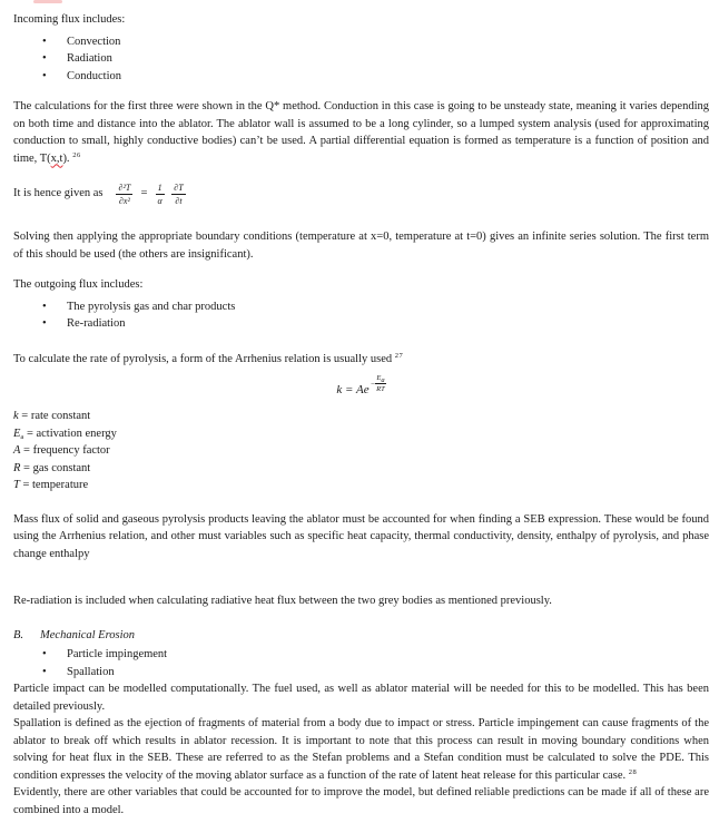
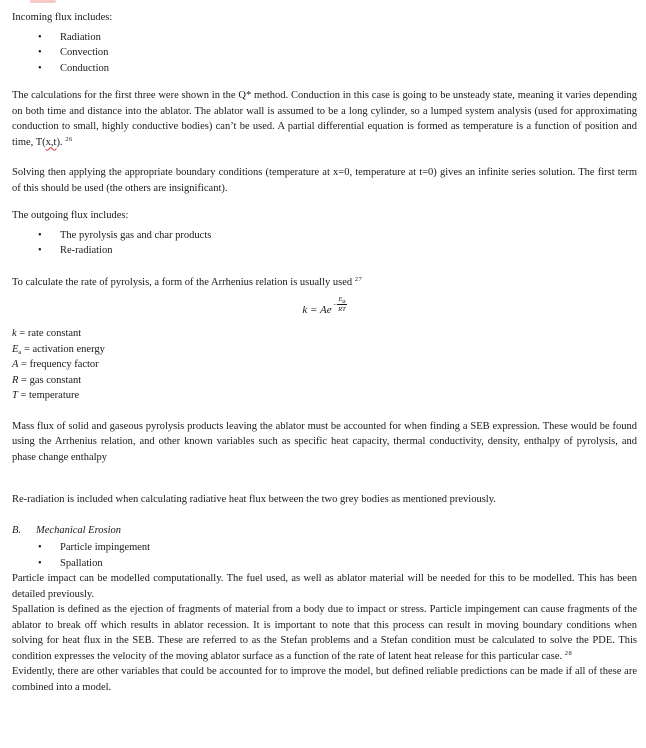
  Incoming flux includes:
  •
- Convection
+ Radiation
  •
- Radiation
+ Convection
  •
  Conduction
  The calculations for the first three were shown in the Q* method. Conduction in this case is going to be unsteady state, meaning it varies depending on both time and distance into the ablator. The ablator wall is assumed to be a long cylinder, so a lumped system analysis (used for approximating conduction to small, highly conductive bodies) can’t be used. A partial differential equation is formed as temperature is a function of position and time, T(x,t).
- It is hence given as
- ∂²T
- ∂x²
- =
- 1
- α
- ∂T
- ∂t
  Solving then applying the appropriate boundary conditions (temperature at x=0, temperature at t=0) gives an infinite series solution. The first term of this should be used (the others are insignificant).
  The outgoing flux includes:
  •
  The pyrolysis gas and char products
  •
  Re-radiation
  To calculate the rate of pyrolysis, a form of the Arrhenius relation is usually used
  k = Ae
  −
  k = rate constant
  E = activation energy
  A = frequency factor
  R = gas constant
  T = temperature
- Mass flux of solid and gaseous pyrolysis products leaving the ablator must be accounted for when finding a SEB expression. These would be found using the Arrhenius relation, and other must variables such as specific heat capacity, thermal conductivity, density, enthalpy of pyrolysis, and phase change enthalpy
+ Mass flux of solid and gaseous pyrolysis products leaving the ablator must be accounted for when finding a SEB expression. These would be found using the Arrhenius relation, and other known variables such as specific heat capacity, thermal conductivity, density, enthalpy of pyrolysis, and phase change enthalpy
  Re-radiation is included when calculating radiative heat flux between the two grey bodies as mentioned previously.
  B. Mechanical Erosion
  •
  Particle impingement
  •
  Spallation
  Particle impact can be modelled computationally. The fuel used, as well as ablator material will be needed for this to be modelled. This has been detailed previously.
  Spallation is defined as the ejection of fragments of material from a body due to impact or stress. Particle impingement can cause fragments of the ablator to break off which results in ablator recession. It is important to note that this process can result in moving boundary conditions when solving for heat flux in the SEB. These are referred to as the Stefan problems and a Stefan condition must be calculated to solve the PDE. This condition expresses the velocity of the moving ablator surface as a function of the rate of latent heat release for this particular case.
  Evidently, there are other variables that could be accounted for to improve the model, but defined reliable predictions can be made if all of these are combined into a model.
